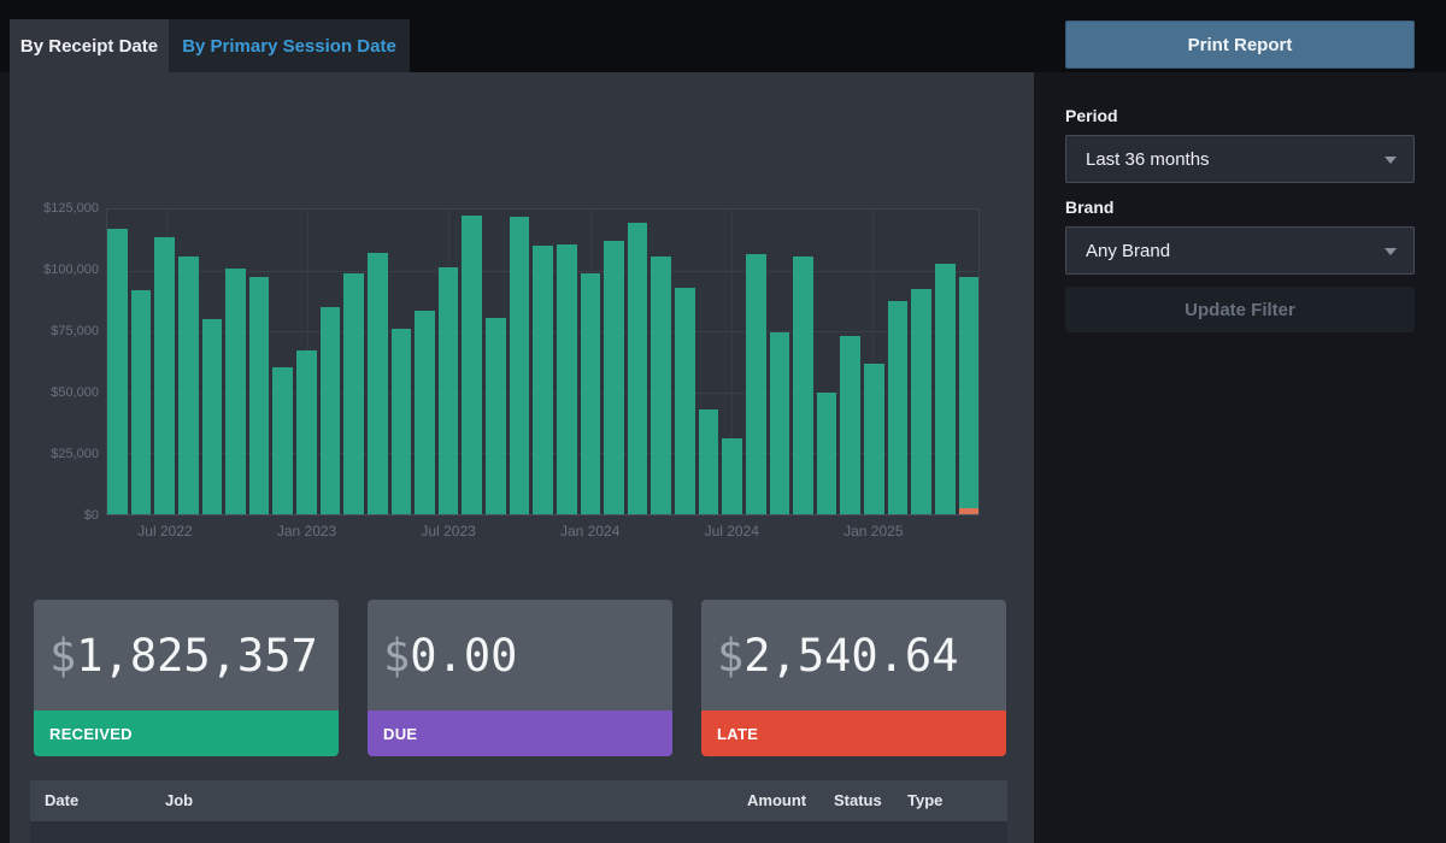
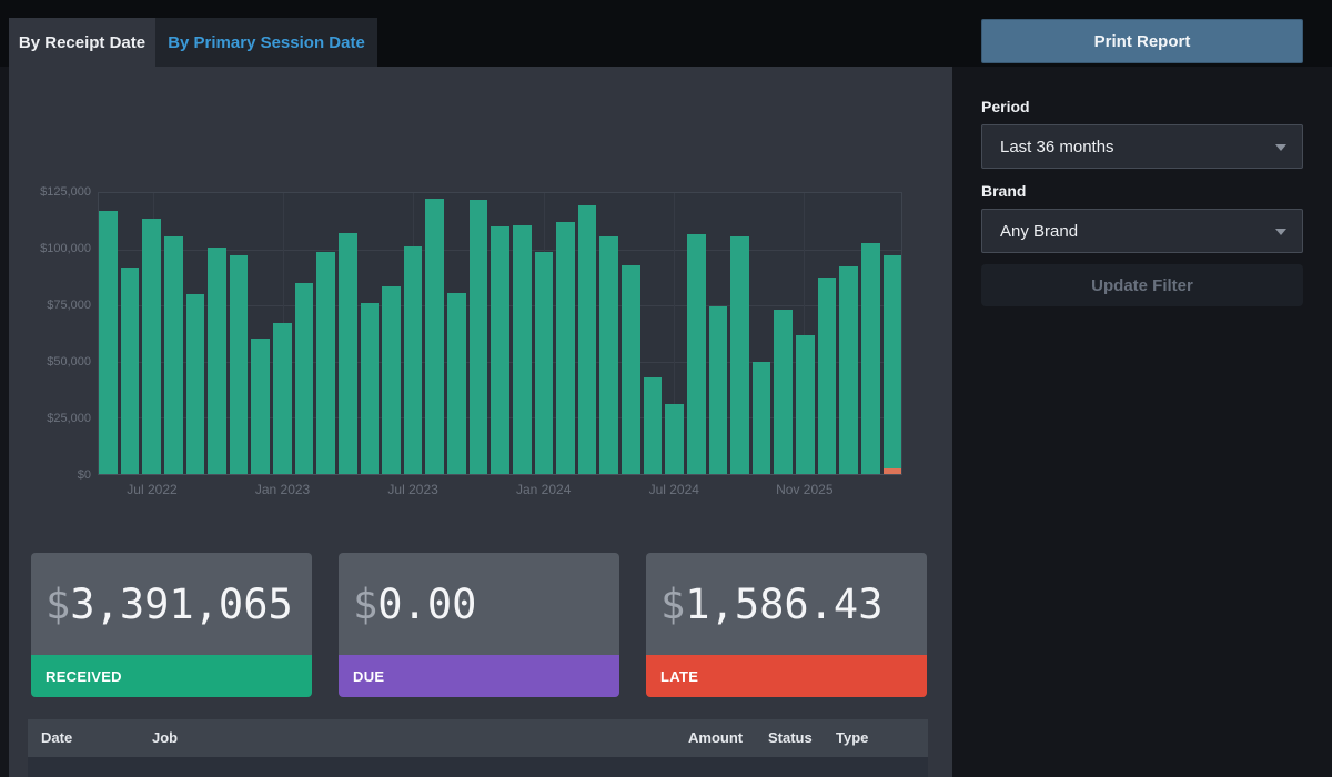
  By Receipt Date
  By Primary Session Date
  $0
  $25,000
  $50,000
  $75,000
  $100,000
  $125,000
  Jul 2022
  Jan 2023
  Jul 2023
  Jan 2024
  Jul 2024
- Jan 2025
+ Nov 2025
  $
- 1,825,357
+ 3,391,065
  RECEIVED
  $
  0.00
  DUE
  $
- 2,540.64
+ 1,586.43
  LATE
  Date
  Job
  Amount
  Status
  Type
  Print Report
  Period
  Last 36 months
  Brand
  Any Brand
  Update Filter
